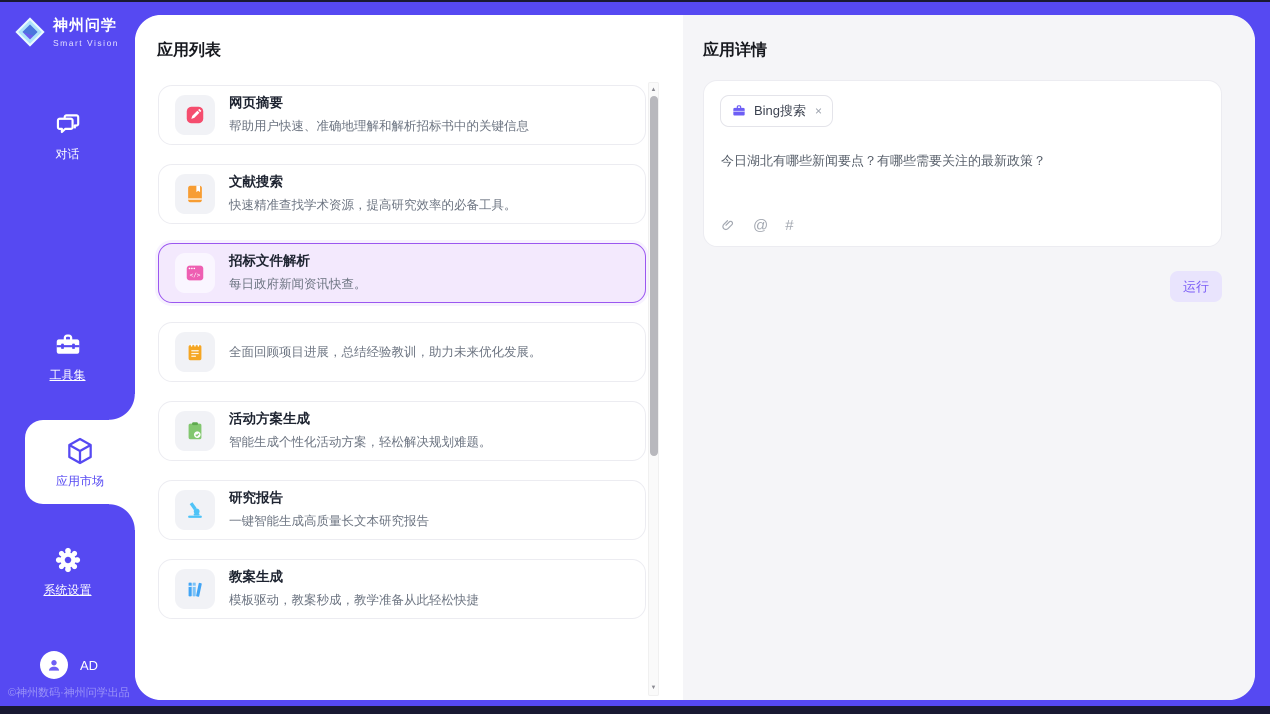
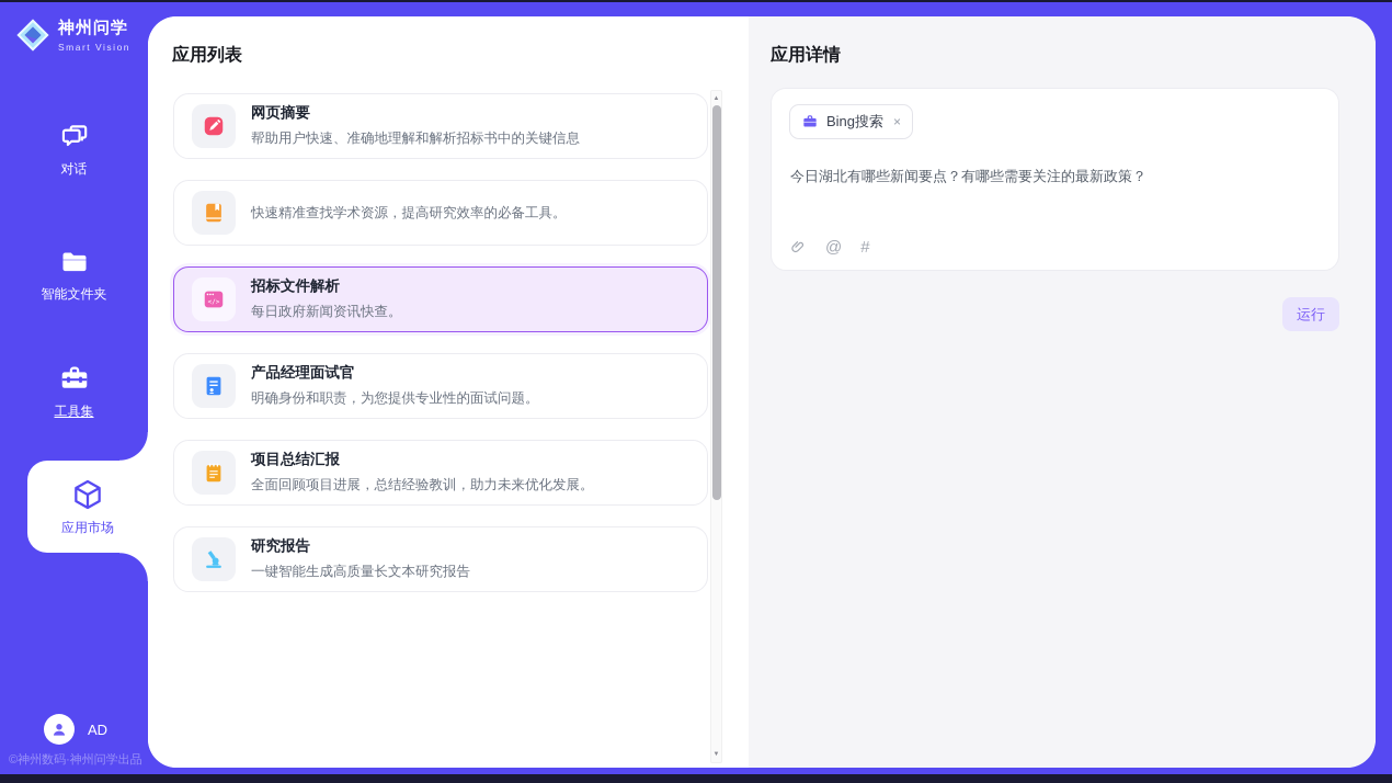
  神州问学
  Smart Vision
  对话
+ 智能文件夹
  工具集
  应用市场
- 系统设置
  AD
  ©神州数码·神州问学出品
  应用列表
  网页摘要
  帮助用户快速、准确地理解和解析招标书中的关键信息
- 文献搜索
  快速精准查找学术资源，提高研究效率的必备工具。
  招标文件解析
  每日政府新闻资讯快查。
+ 产品经理面试官
+ 明确身份和职责，为您提供专业性的面试问题。
+ 项目总结汇报
  全面回顾项目进展，总结经验教训，助力未来优化发展。
- 活动方案生成
- 智能生成个性化活动方案，轻松解决规划难题。
  研究报告
  一键智能生成高质量长文本研究报告
- 教案生成
- 模板驱动，教案秒成，教学准备从此轻松快捷
  应用详情
  Bing搜索
  ×
  今日湖北有哪些新闻要点？有哪些需要关注的最新政策？
  @
  #
  运行
